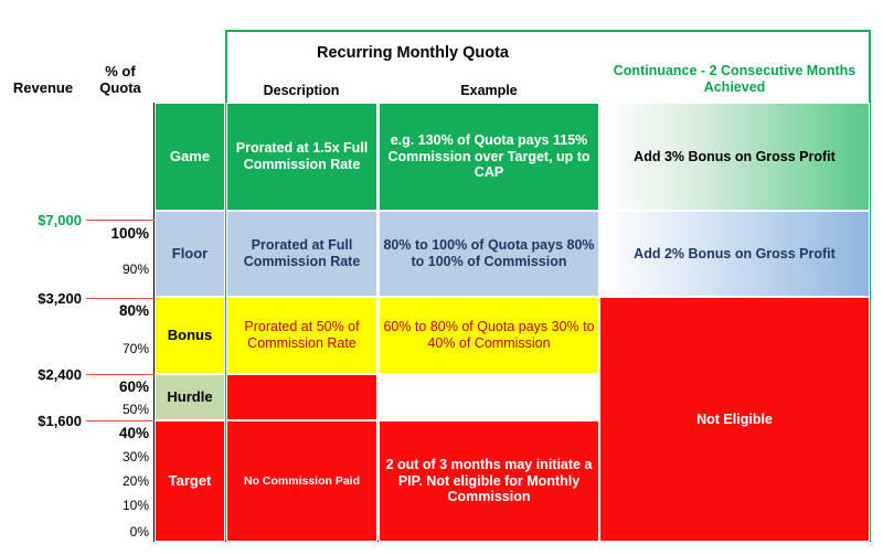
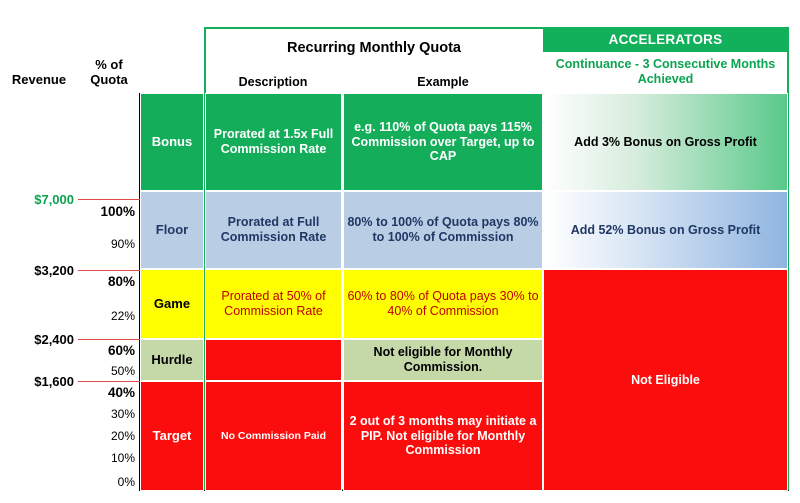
  Revenue
  % of
  Quota
  Recurring Monthly Quota
  Description
  Example
+ ACCELERATORS
- Continuance - 2 Consecutive Months
+ Continuance - 3 Consecutive Months
  Achieved
- Game
+ Bonus
  Floor
- Bonus
+ Game
  Hurdle
  Target
  Prorated at 1.5x Full Commission Rate
  Prorated at Full Commission Rate
  Prorated at 50% of Commission Rate
  No Commission Paid
- e.g. 130% of Quota pays 115% Commission over Target, up to CAP
+ e.g. 110% of Quota pays 115% Commission over Target, up to CAP
  80% to 100% of Quota pays 80% to 100% of Commission
  60% to 80% of Quota pays 30% to 40% of Commission
+ Not eligible for Monthly Commission.
  2 out of 3 months may initiate a PIP. Not eligible for Monthly Commission
  Add 3% Bonus on Gross Profit
- Add 2% Bonus on Gross Profit
+ Add 52% Bonus on Gross Profit
  Not Eligible
  $7,000
  $3,200
  $2,400
  $1,600
  100%
  90%
  80%
- 70%
+ 22%
  60%
  50%
  40%
  30%
  20%
  10%
  0%
